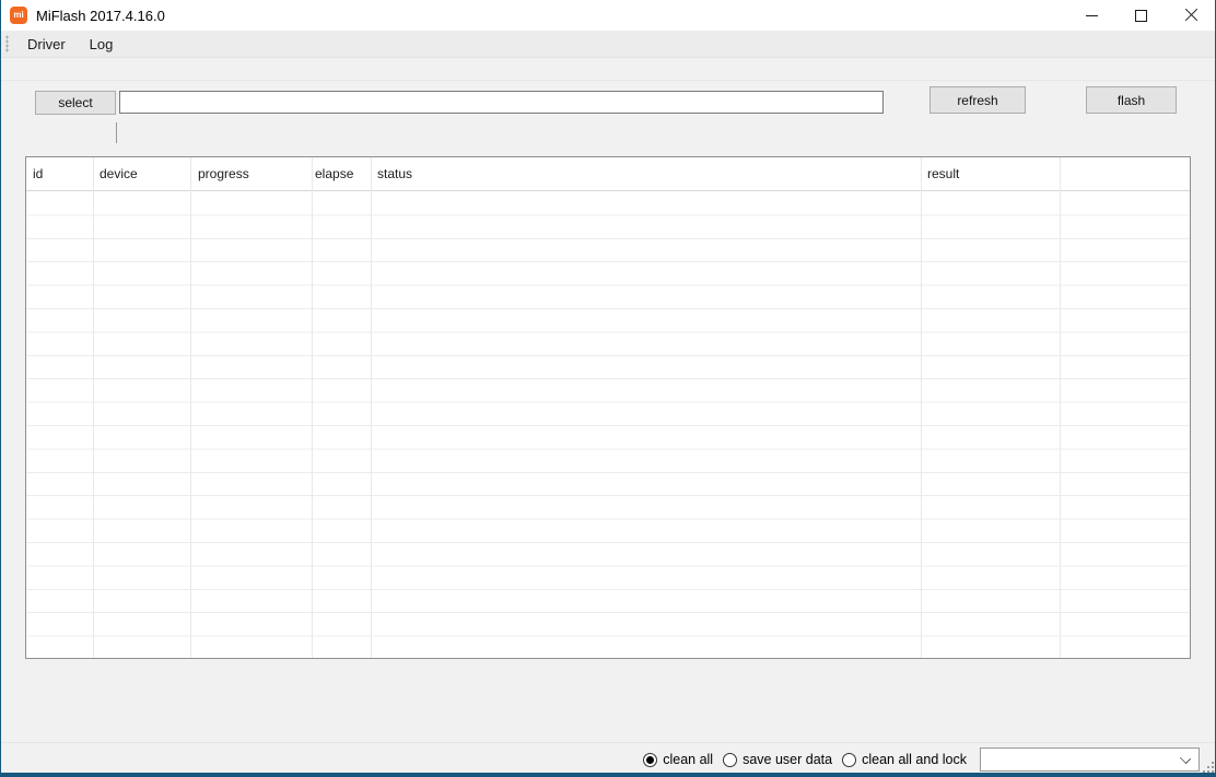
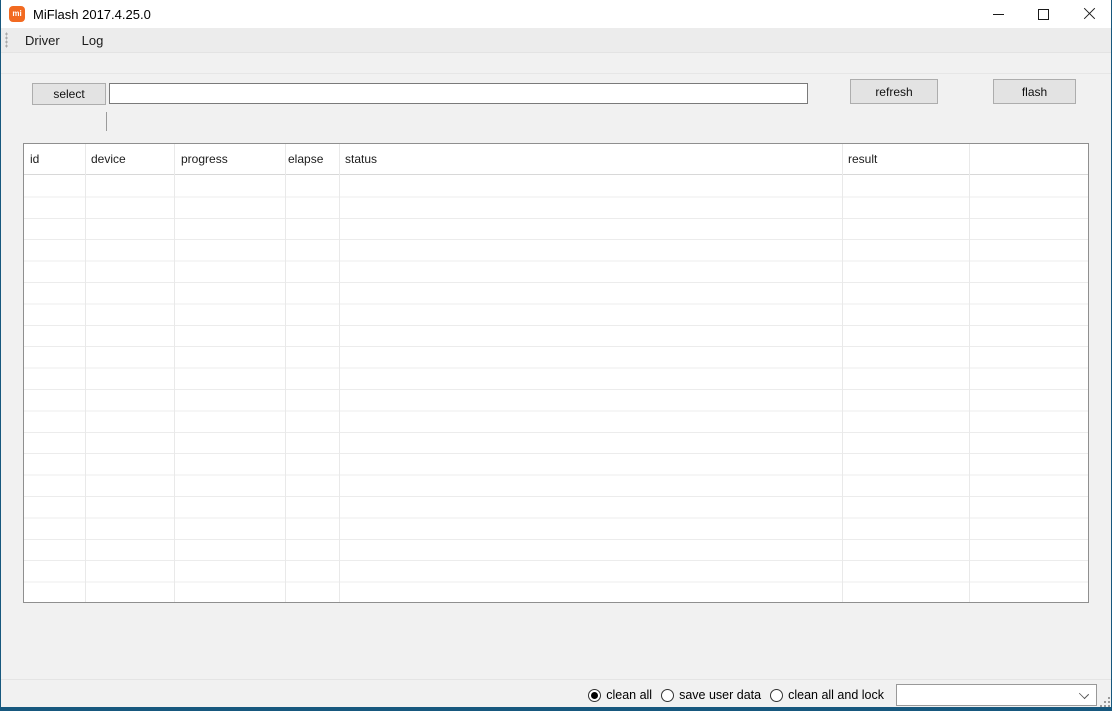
  mi
- MiFlash 2017.4.16.0
+ MiFlash 2017.4.25.0
  Driver
  Log
  select
  refresh
  flash
  id
  device
  progress
  elapse
  status
  result
  clean all
  save user data
  clean all and lock
